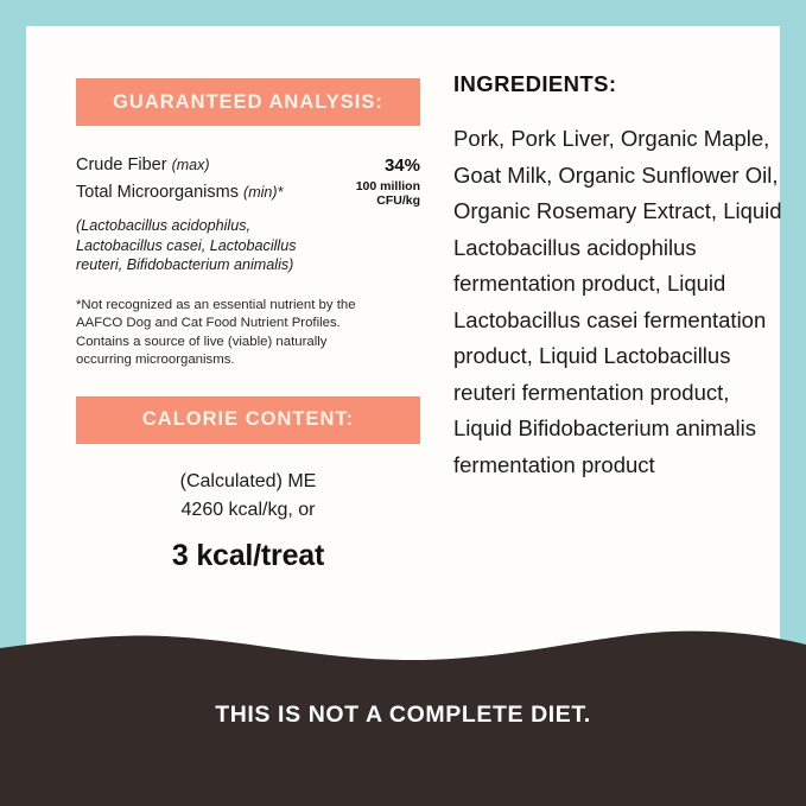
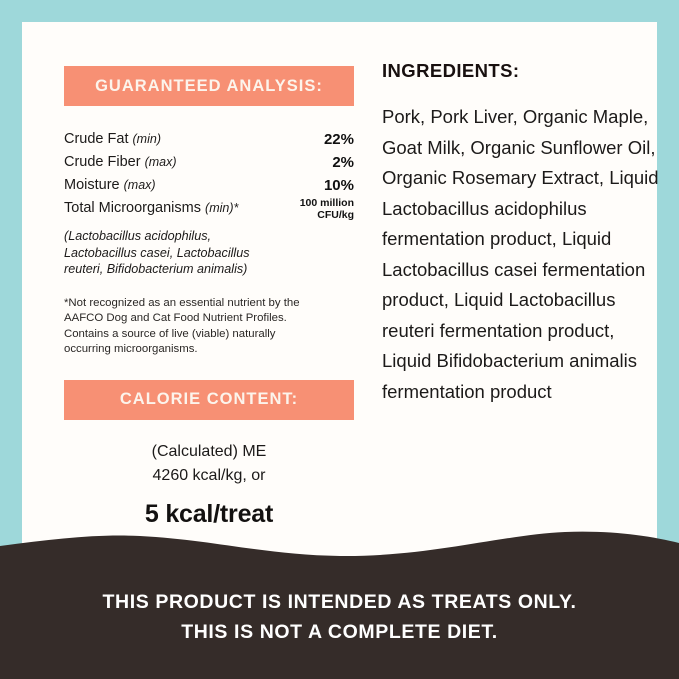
  GUARANTEED ANALYSIS:
+ Crude Fat (min)	22%
- Crude Fiber (max)	34%
+ Crude Fiber (max)	2%
+ Moisture (max)	10%
  Total Microorganisms (min)*	100 million CFU/kg
  (Lactobacillus acidophilus, Lactobacillus casei, Lactobacillus reuteri, Bifidobacterium animalis)
  *Not recognized as an essential nutrient by the AAFCO Dog and Cat Food Nutrient Profiles. Contains a source of live (viable) naturally occurring microorganisms.
  CALORIE CONTENT:
  (Calculated) ME
  4260 kcal/kg, or
- 3 kcal/treat
+ 5 kcal/treat
  INGREDIENTS:
  Pork, Pork Liver, Organic Maple, Goat Milk, Organic Sunflower Oil, Organic Rosemary Extract, Liquid Lactobacillus acidophilus fermentation product, Liquid Lactobacillus casei fermentation product, Liquid Lactobacillus reuteri fermentation product, Liquid Bifidobacterium animalis fermentation product
+ THIS PRODUCT IS INTENDED AS TREATS ONLY.
  THIS IS NOT A COMPLETE DIET.
